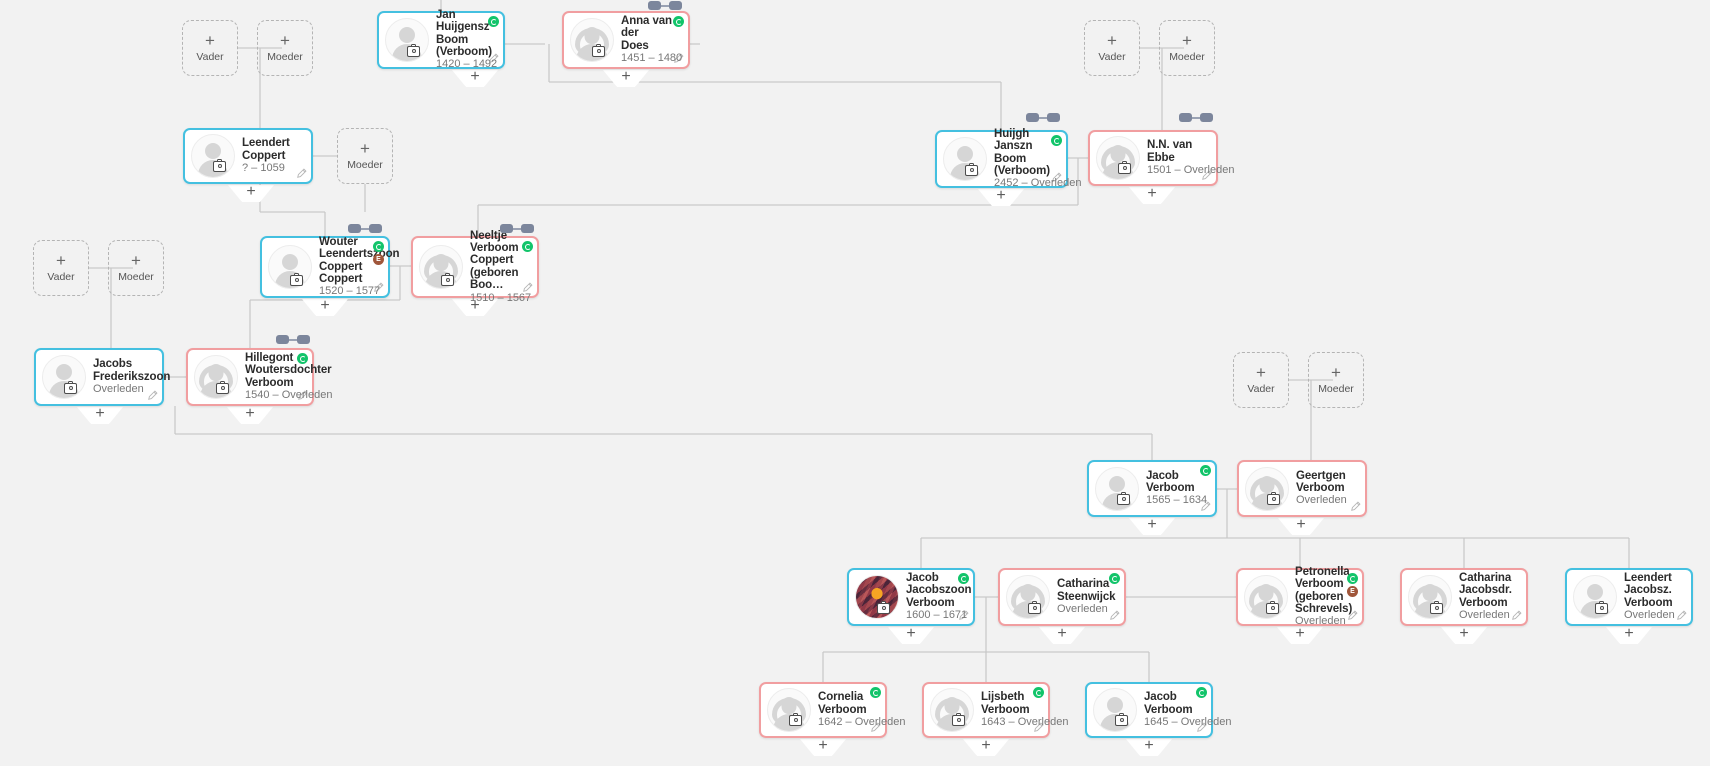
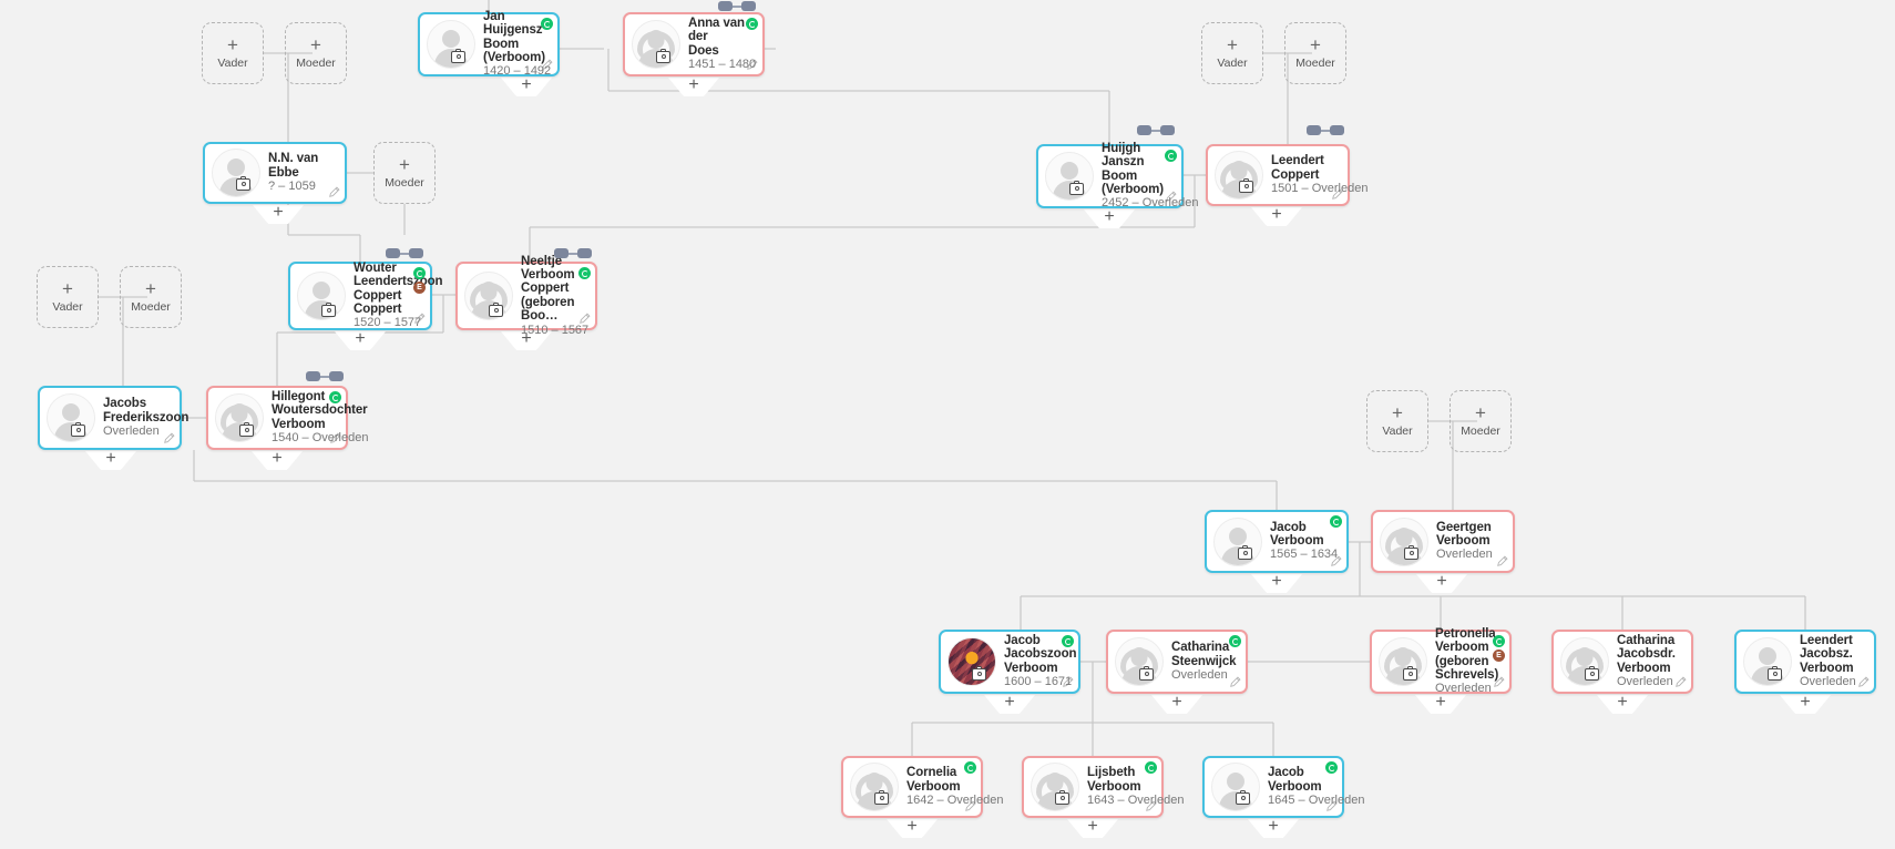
  +
  Vader
  +
  Moeder
  +
  Moeder
  +
  Vader
  +
  Moeder
  +
  Vader
  +
  Moeder
  +
  Vader
  +
  Moeder
  Jan Huijgensz
  Boom
  (Verboom)
  1420 – 1492
  Anna van der
  Does
  1451 – 148
- Leendert Coppert
+ N.N. van Ebbe
  ? – 1059
  Huijgh Janszn
  Boom
  (Verboom)
  2452 – Overleden
- N.N. van Ebbe
+ Leendert Coppert
  1501 – Oveeden
  Wouter
  Leendertson
  Coppert
  Coppert
  1520 – 157
  Neeltje
  Verboom
  Coppert
  (geboren Boo…
  1510 – 1567
  Jacobs
  Frederikszoon
  Overleden
  Hillegont
  Woutersdochter
  Verboom
  1540 – Oveeden
  Jacob
  Verboom
  1565 – 163
  Geertgen
  Verboom
  Overleden
  Jacob
  Jacobszoon
  Verboom
  1600 – 167
  Catharina
  Steenwijck
  Overleden
  Petronella
  Verboom
  (geboren
  Schrevels)
  Overleden
  Catharina
  Jacobsdr.
  Verboom
  Overleden
  Leendert
  Jacobsz.
  Verboom
  Overleden
  Cornelia
  Verboom
  1642 – Oveeden
  Lijsbeth
  Verboom
  1643 – Oveeden
  Jacob
  Verboom
  1645 – Oveeden
  +
  +
  +
  +
  +
  +
  +
  +
  +
  +
  +
  +
  +
  +
  +
  +
  +
  +
  +
